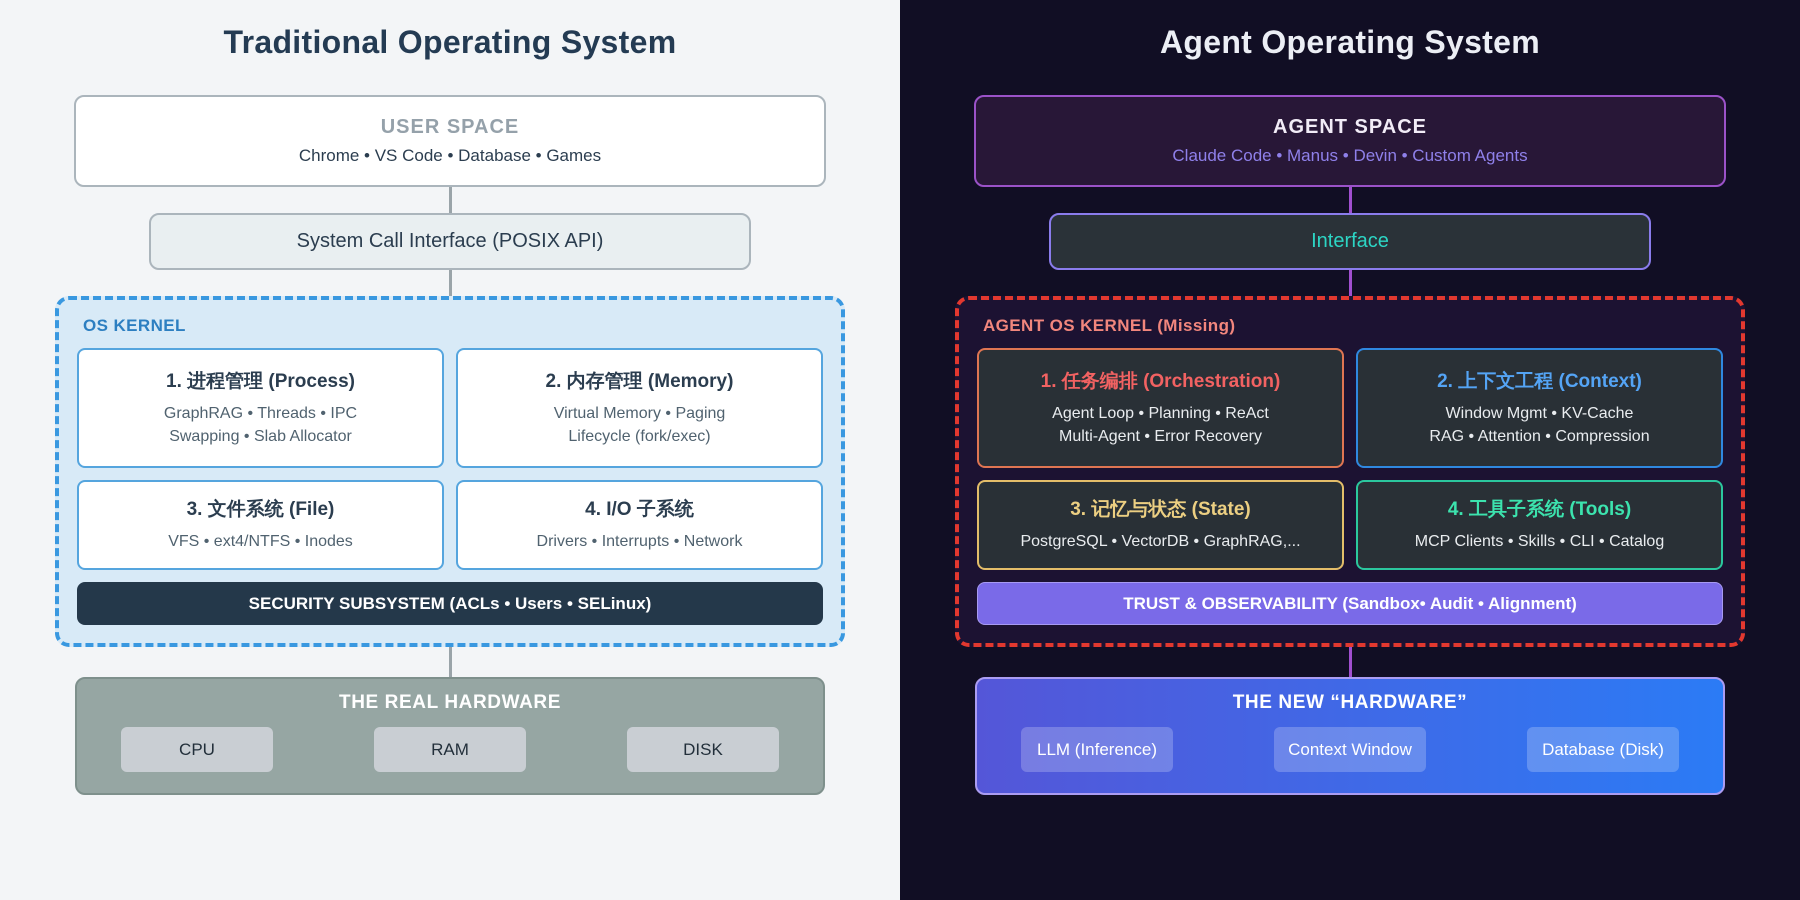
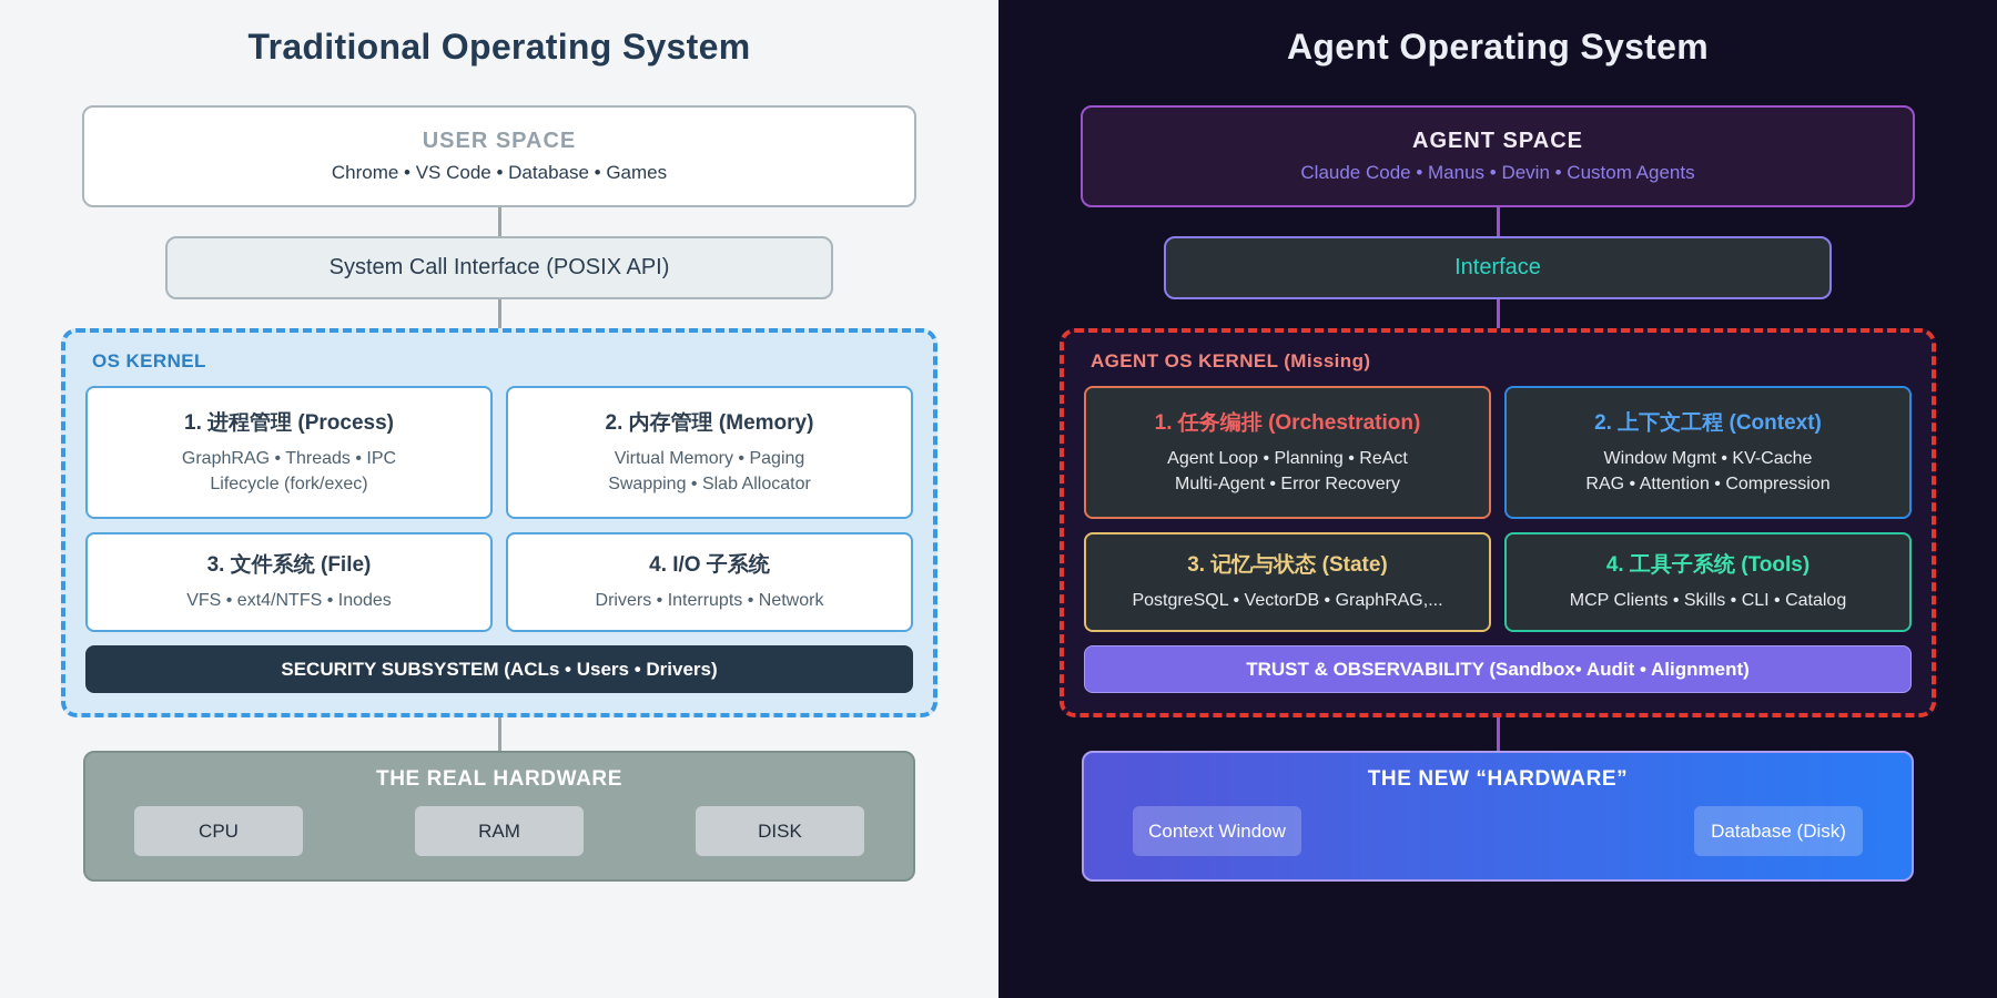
  Traditional Operating System
  USER SPACE
  Chrome • VS Code • Database • Games
  System Call Interface (POSIX API)
  OS KERNEL
  1. 进程管理 (Process)
  GraphRAG • Threads • IPC
- Swapping • Slab Allocator
+ Lifecycle (fork/exec)
  2. 内存管理 (Memory)
  Virtual Memory • Paging
- Lifecycle (fork/exec)
+ Swapping • Slab Allocator
  3. 文件系统 (File)
  VFS • ext4/NTFS • Inodes
  4. I/O 子系统
  Drivers • Interrupts • Network
- SECURITY SUBSYSTEM (ACLs • Users • SELinux)
+ SECURITY SUBSYSTEM (ACLs • Users • Drivers)
  THE REAL HARDWARE
  CPU
  RAM
  DISK
  Agent Operating System
  AGENT SPACE
  Claude Code • Manus • Devin • Custom Agents
  Interface
  AGENT OS KERNEL (Missing)
  1. 任务编排 (Orchestration)
  Agent Loop • Planning • ReAct
  Multi-Agent • Error Recovery
  2. 上下文工程 (Context)
  Window Mgmt • KV-Cache
  RAG • Attention • Compression
  3. 记忆与状态 (State)
  PostgreSQL • VectorDB • GraphRAG,...
  4. 工具子系统 (Tools)
  MCP Clients • Skills • CLI • Catalog
  TRUST & OBSERVABILITY (Sandbox• Audit • Alignment)
  THE NEW “HARDWARE”
- LLM (Inference)
  Context Window
  Database (Disk)
